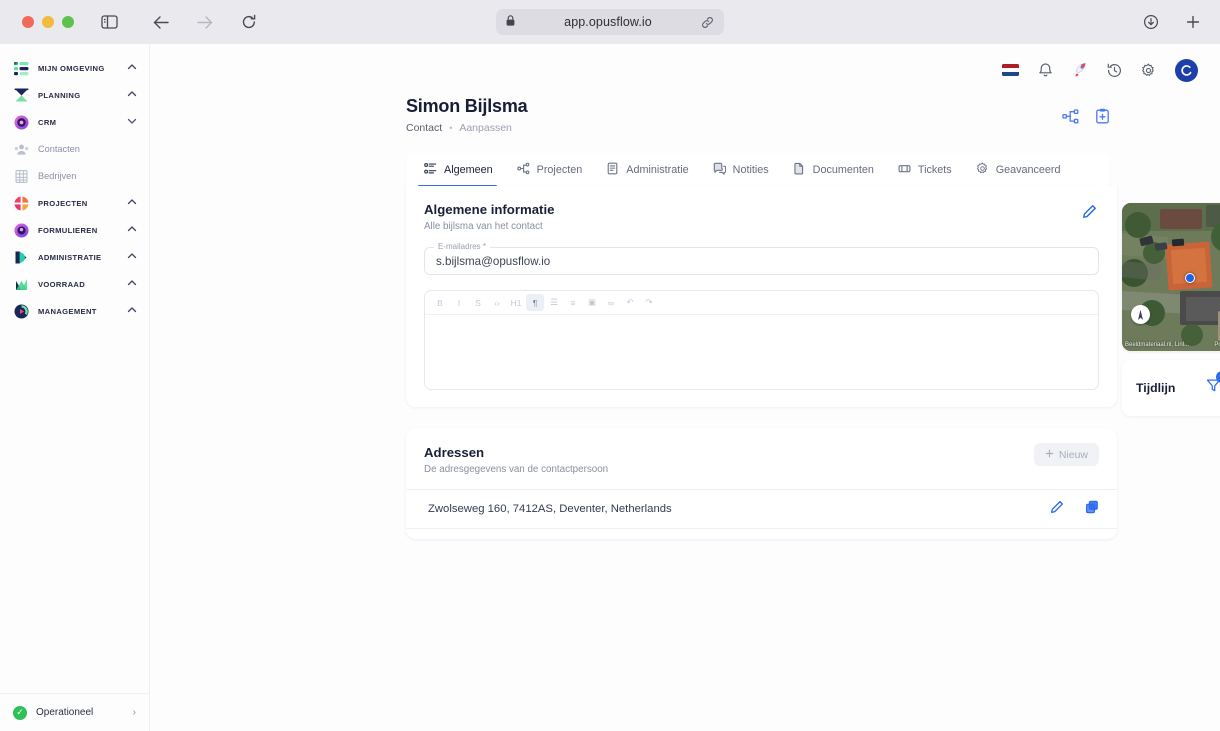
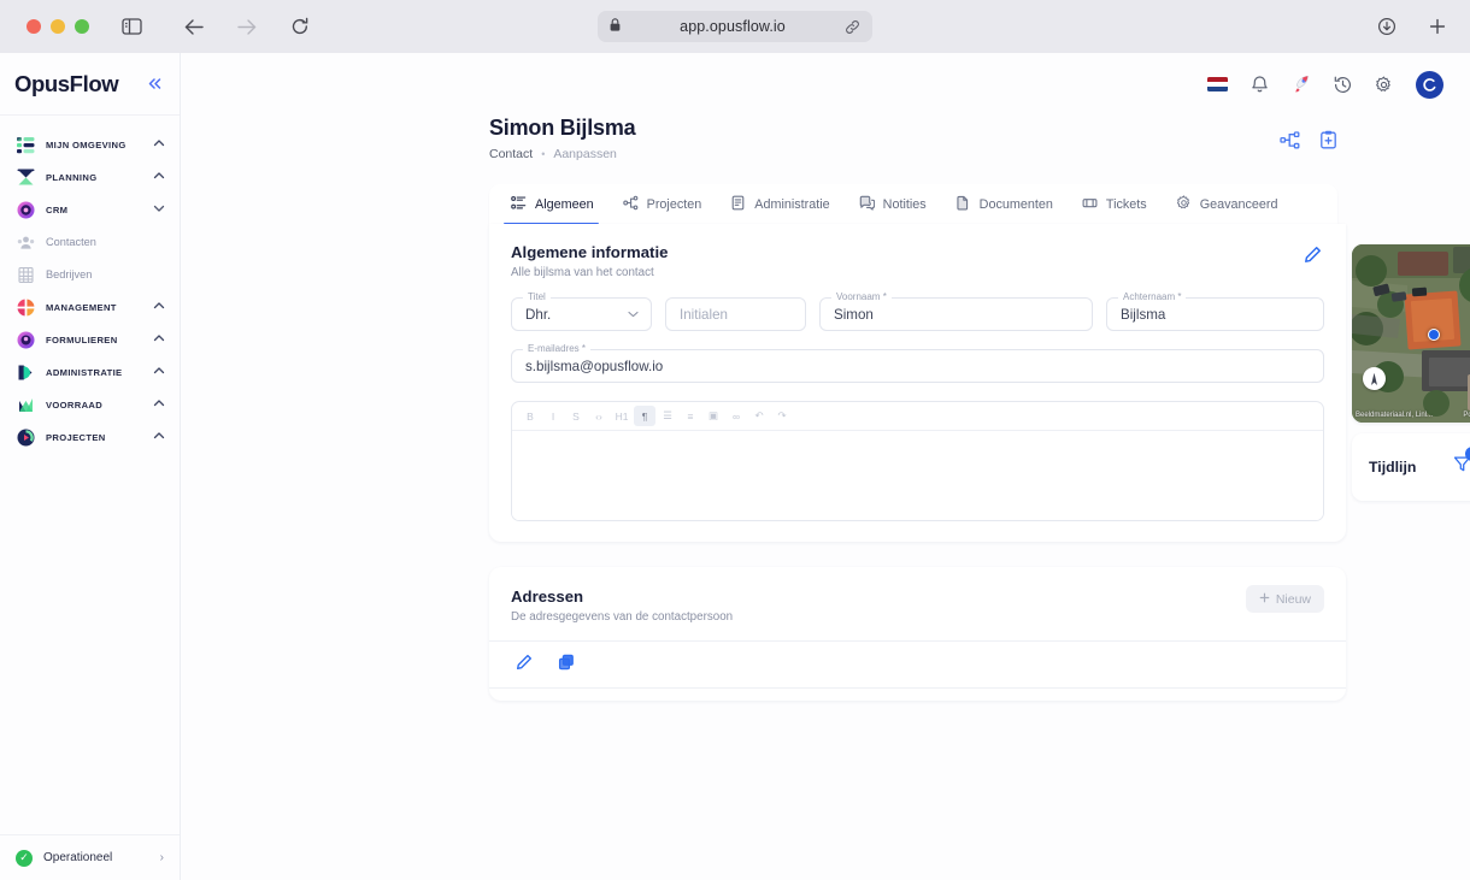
  app.opusflow.io
+ OpusFlow
  MIJN OMGEVING
  PLANNING
  CRM
  Contacten
  Bedrijven
- PROJECTEN
+ MANAGEMENT
  FORMULIEREN
  ADMINISTRATIE
  VOORRAAD
- MANAGEMENT
+ PROJECTEN
  ✓
  Operationeel
  ›
  Simon Bijlsma
  Contact
  •
  Aanpassen
  Algemeen
  Projecten
  Administratie
  Notities
  Documenten
  Tickets
  Geavanceerd
  Algemene informatie
  Alle bijlsma van het contact
+ Titel
+ Dhr.
+ Initialen
+ Voornaam *
+ Simon
+ Achternaam *
+ Bijlsma
  E-mailadres *
  s.bijlsma@opusflow.io
  B
  I
  S
  ‹›
  H1
  ¶
  ☰
  ≡
  ▣
  ∞
  ↶
  ↷
  Adressen
  De adresgegevens van de contactpersoon
  Nieuw
- Zwolseweg 160, 7412AS, Deventer, Netherlands
  Tijdlijn
